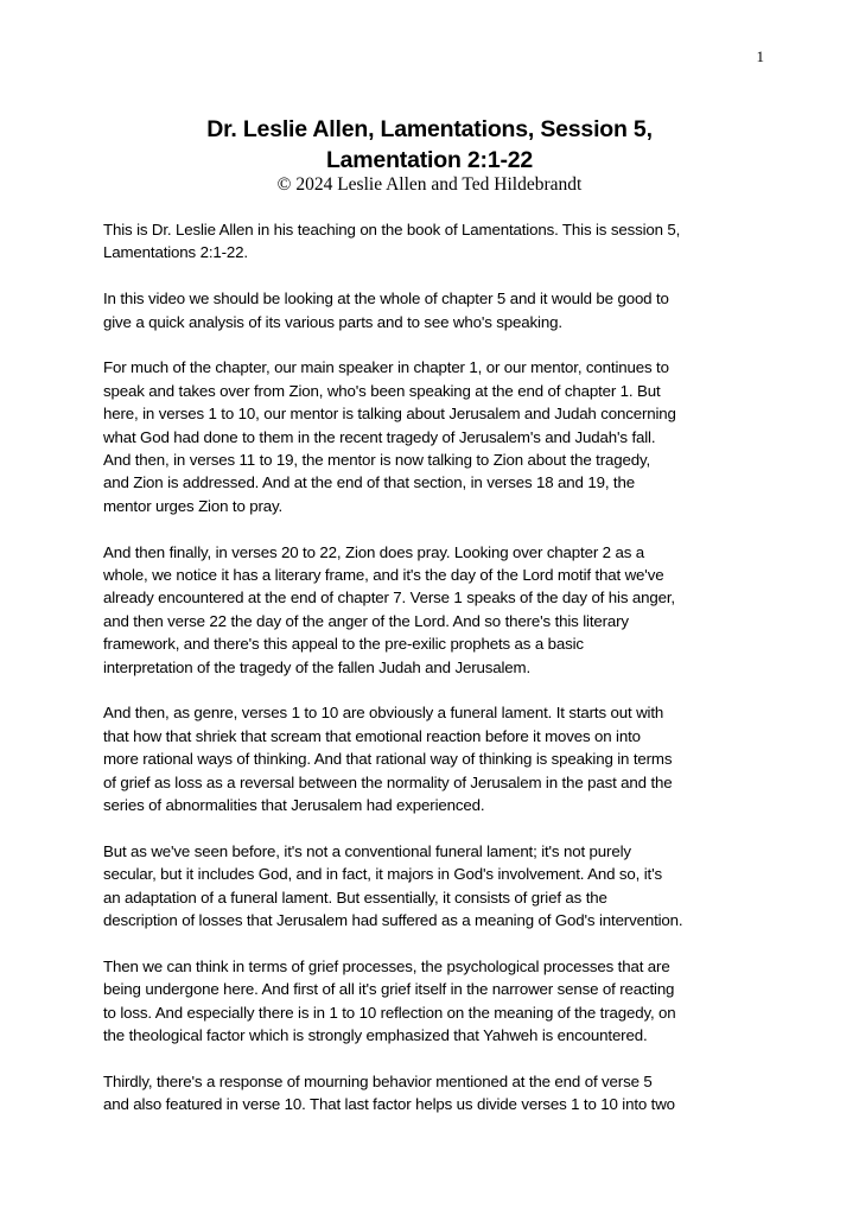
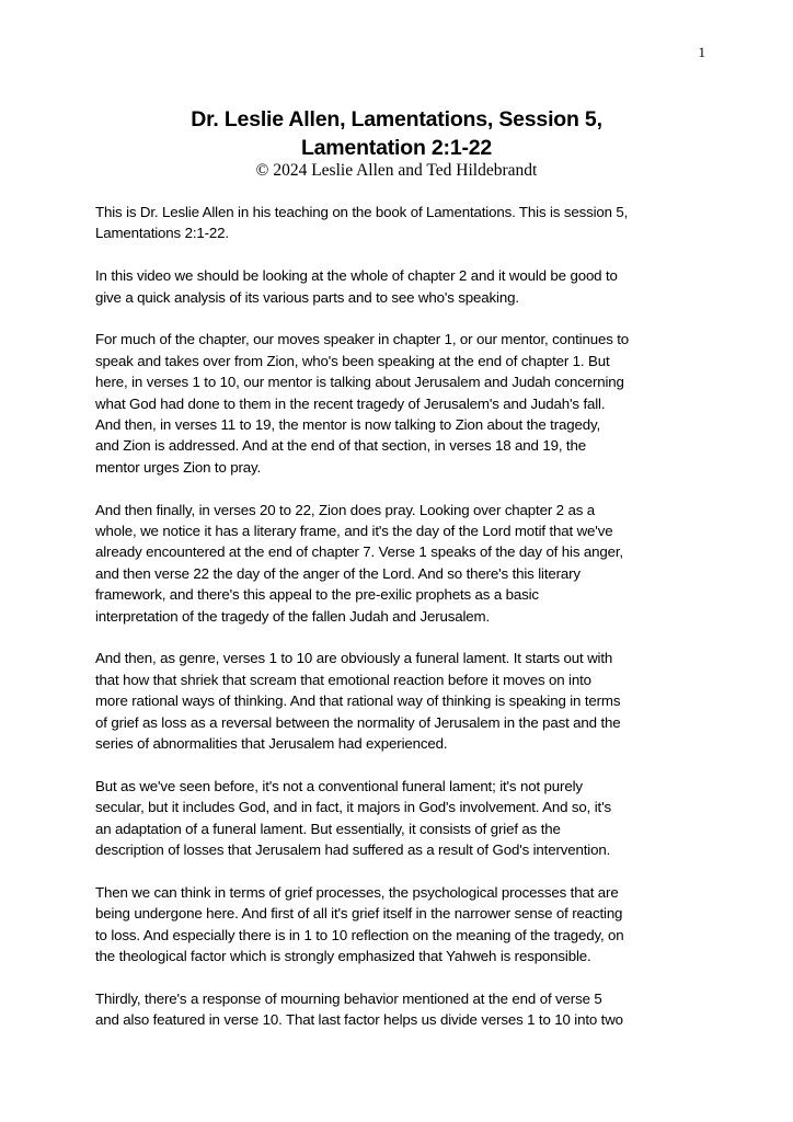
  1
  Dr. Leslie Allen, Lamentations, Session 5,
  Lamentation 2:1-22
  © 2024 Leslie Allen and Ted Hildebrandt
  This is Dr. Leslie Allen in his teaching on the book of Lamentations. This is session 5,
  Lamentations 2:1-22.
- In this video we should be looking at the whole of chapter 5 and it would be good to
+ In this video we should be looking at the whole of chapter 2 and it would be good to
  give a quick analysis of its various parts and to see who's speaking.
- For much of the chapter, our main speaker in chapter 1, or our mentor, continues to
+ For much of the chapter, our moves speaker in chapter 1, or our mentor, continues to
  speak and takes over from Zion, who's been speaking at the end of chapter 1. But
  here, in verses 1 to 10, our mentor is talking about Jerusalem and Judah concerning
  what God had done to them in the recent tragedy of Jerusalem's and Judah's fall.
  And then, in verses 11 to 19, the mentor is now talking to Zion about the tragedy,
  and Zion is addressed. And at the end of that section, in verses 18 and 19, the
  mentor urges Zion to pray.
  And then finally, in verses 20 to 22, Zion does pray. Looking over chapter 2 as a
  whole, we notice it has a literary frame, and it's the day of the Lord motif that we've
  already encountered at the end of chapter 7. Verse 1 speaks of the day of his anger,
  and then verse 22 the day of the anger of the Lord. And so there's this literary
  framework, and there's this appeal to the pre-exilic prophets as a basic
  interpretation of the tragedy of the fallen Judah and Jerusalem.
  And then, as genre, verses 1 to 10 are obviously a funeral lament. It starts out with
  that how that shriek that scream that emotional reaction before it moves on into
  more rational ways of thinking. And that rational way of thinking is speaking in terms
  of grief as loss as a reversal between the normality of Jerusalem in the past and the
  series of abnormalities that Jerusalem had experienced.
  But as we've seen before, it's not a conventional funeral lament; it's not purely
  secular, but it includes God, and in fact, it majors in God's involvement. And so, it's
  an adaptation of a funeral lament. But essentially, it consists of grief as the
- description of losses that Jerusalem had suffered as a meaning of God's intervention.
+ description of losses that Jerusalem had suffered as a result of God's intervention.
  Then we can think in terms of grief processes, the psychological processes that are
  being undergone here. And first of all it's grief itself in the narrower sense of reacting
  to loss. And especially there is in 1 to 10 reflection on the meaning of the tragedy, on
- the theological factor which is strongly emphasized that Yahweh is encountered.
+ the theological factor which is strongly emphasized that Yahweh is responsible.
  Thirdly, there's a response of mourning behavior mentioned at the end of verse 5
  and also featured in verse 10. That last factor helps us divide verses 1 to 10 into two
